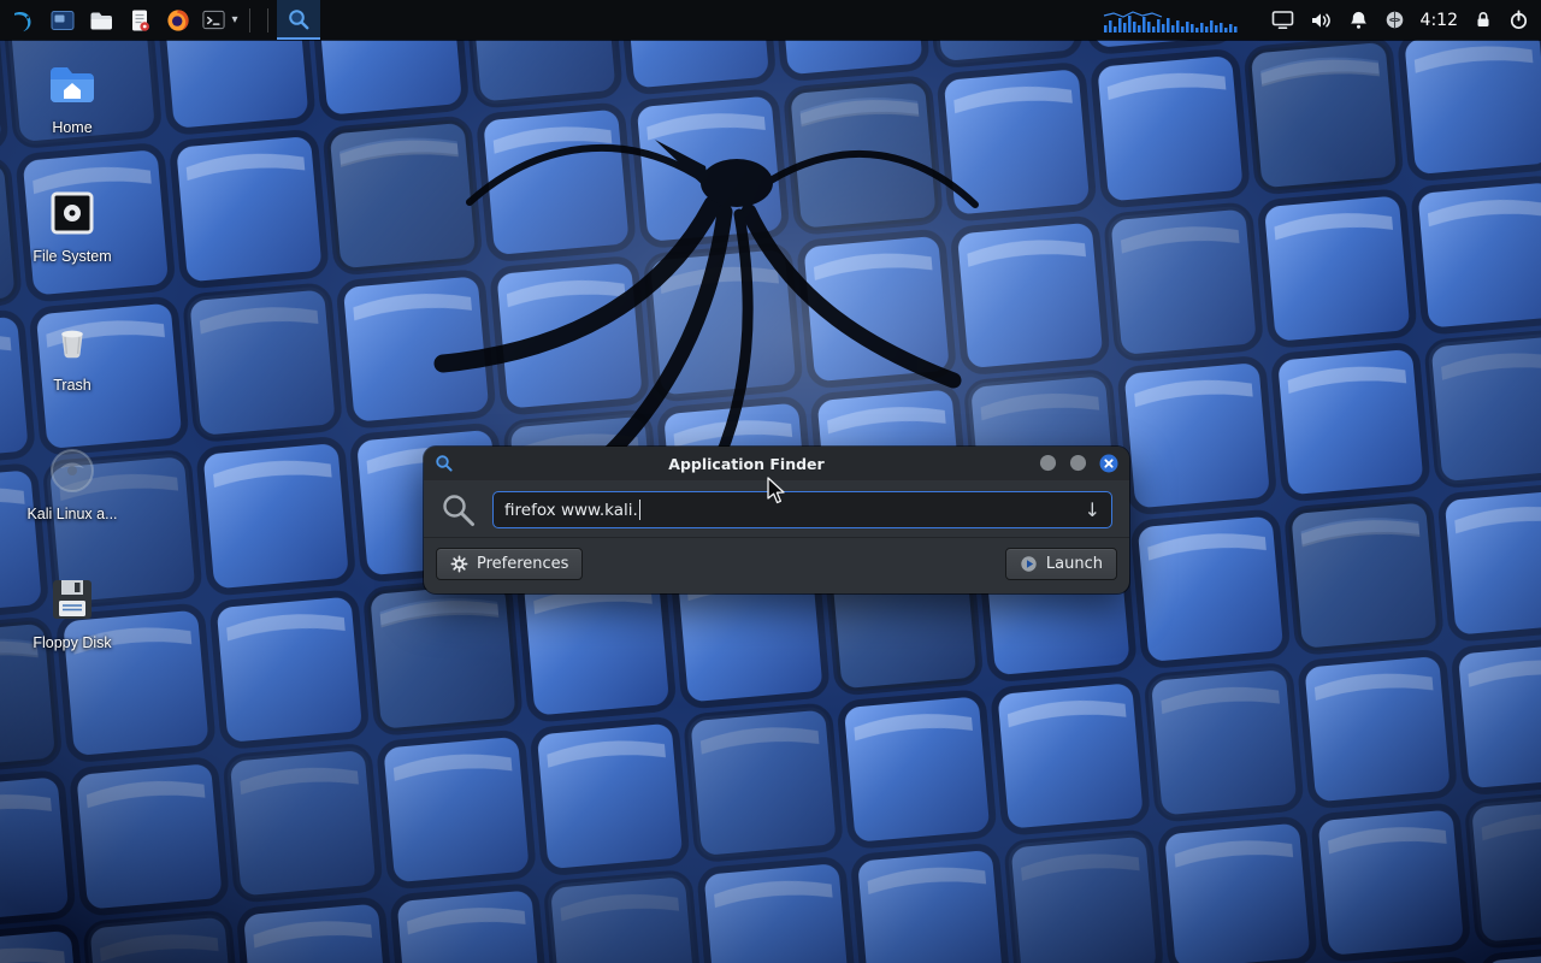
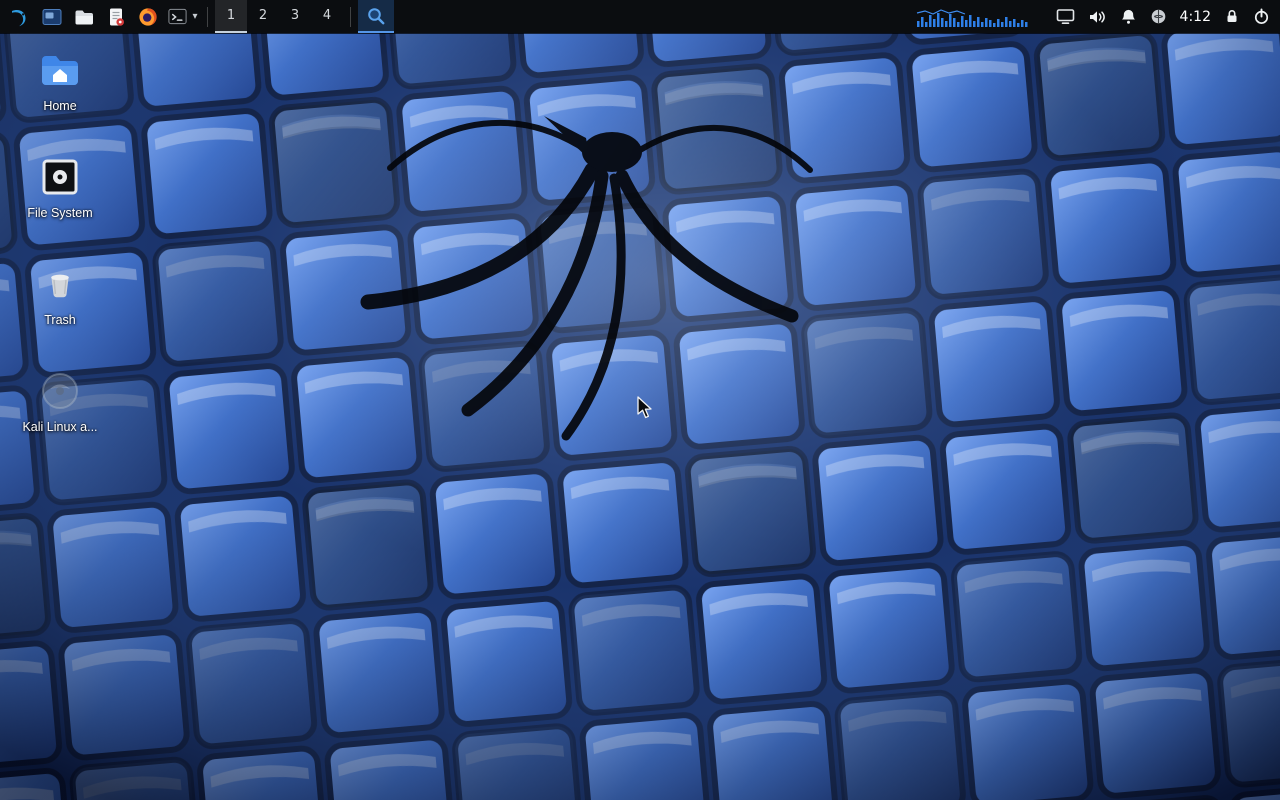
  ▾
+ 1
+ 2
+ 3
+ 4
  4:12
  Home
  File System
  Trash
  Kali Linux a...
- Floppy Disk
- Application Finder
- firefox www.kali.
- ↓
- Preferences
- Launch
